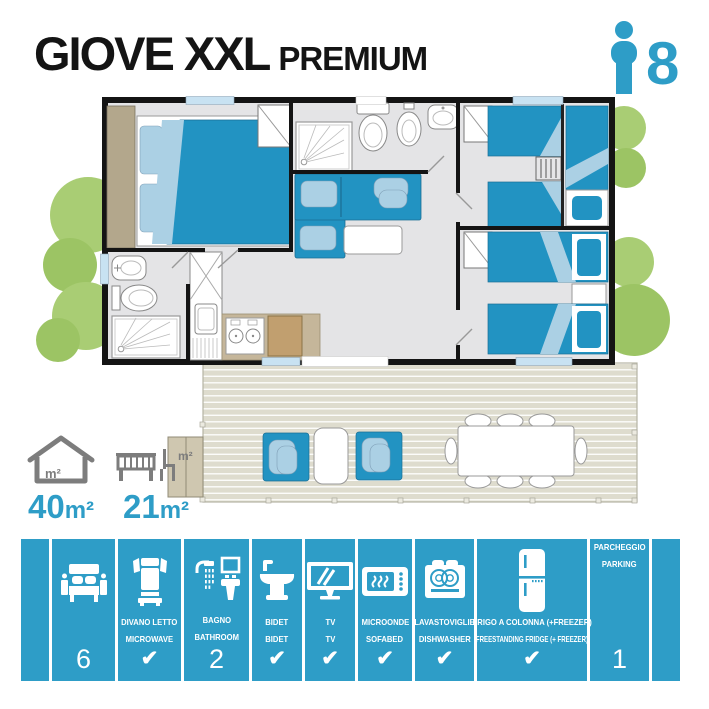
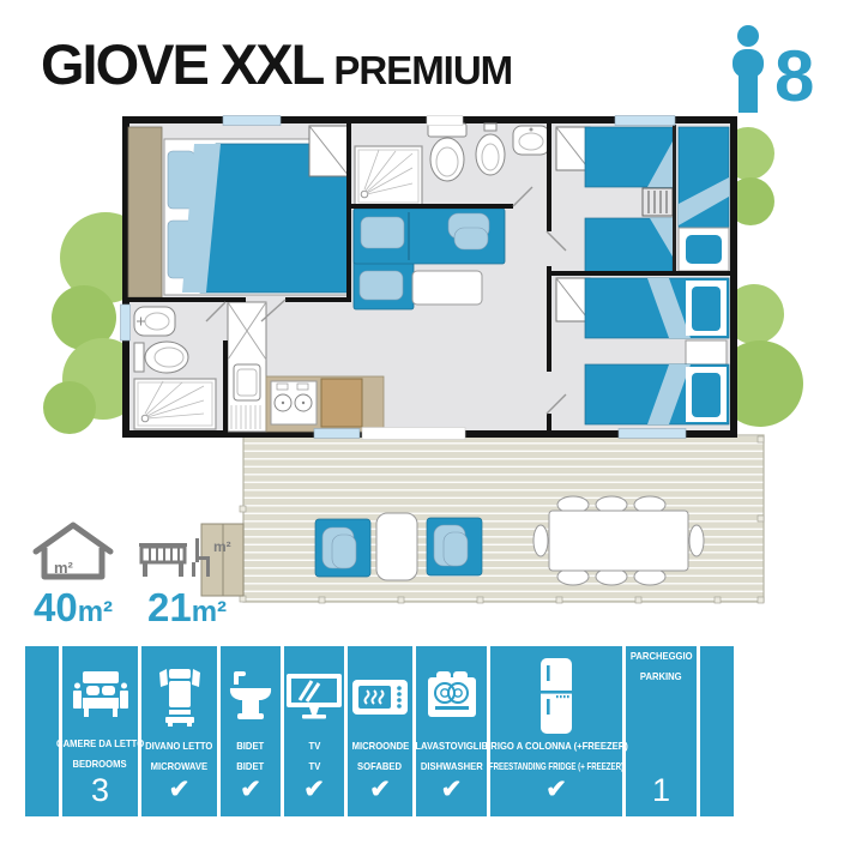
  GIOVE XXL
  PREMIUM
  8
  m²
  40m²
  m²
  21m²
+ CAMERE DA LETTO
+ BEDROOMS
- 6
+ 3
  DIVANO LETTO
  MICROWAVE
  ✔
- BAGNO
- BATHROOM
- 2
  BIDET
  BIDET
  ✔
  TV
  TV
  ✔
  MICROONDE
  SOFABED
  ✔
  LAVASTOVIGLIE
  DISHWASHER
  ✔
  FRIGO A COLONNA (+FREEZER)
  FREESTANDING FRIDGE (+ FREEZER)
  ✔
  PARCHEGGIO
  PARKING
  1
